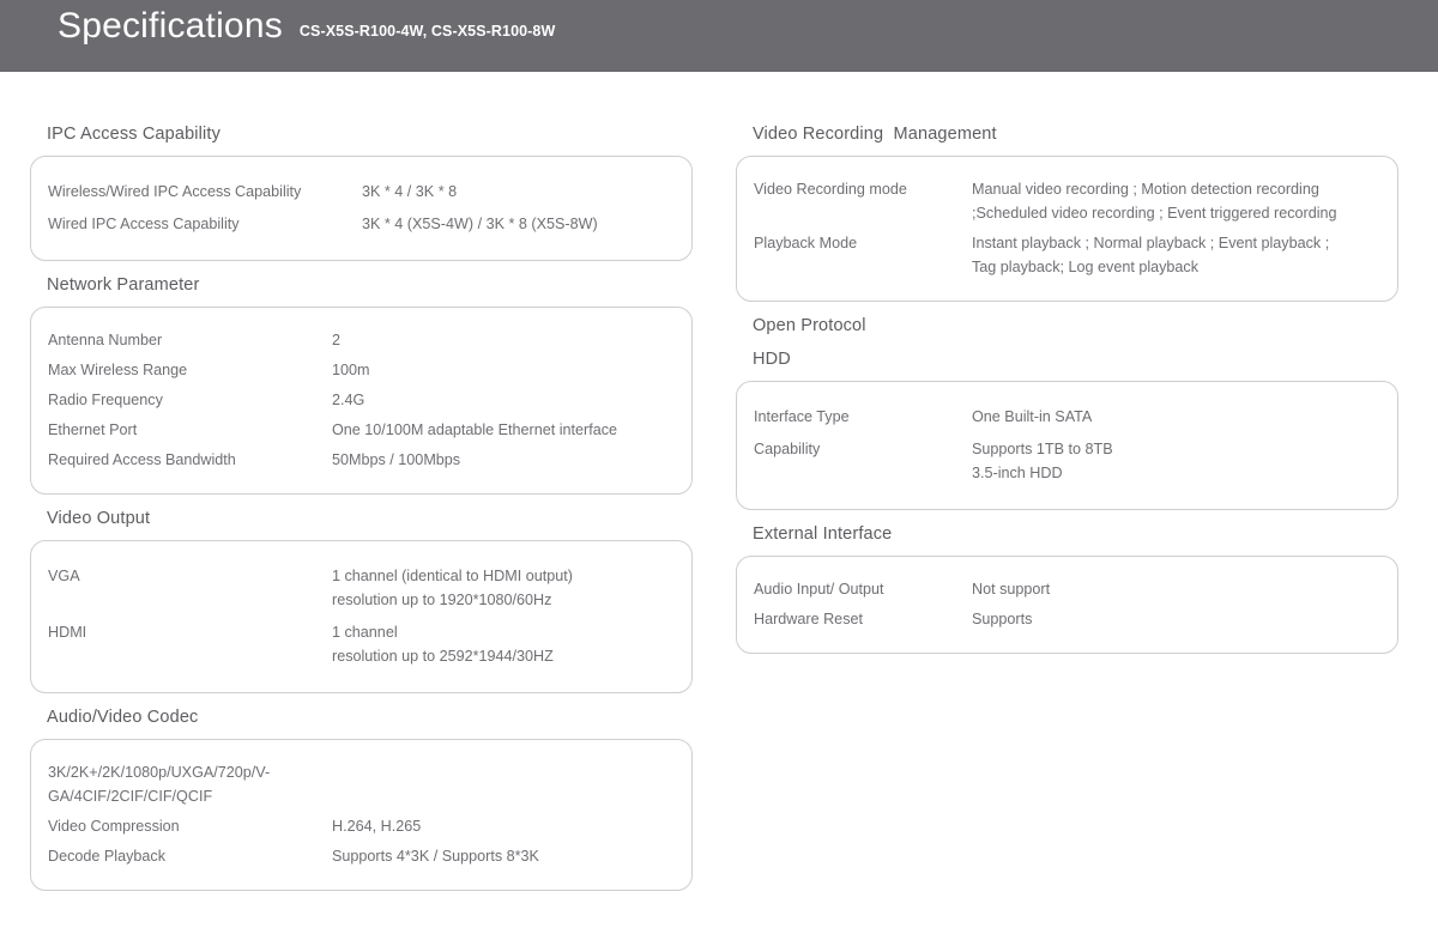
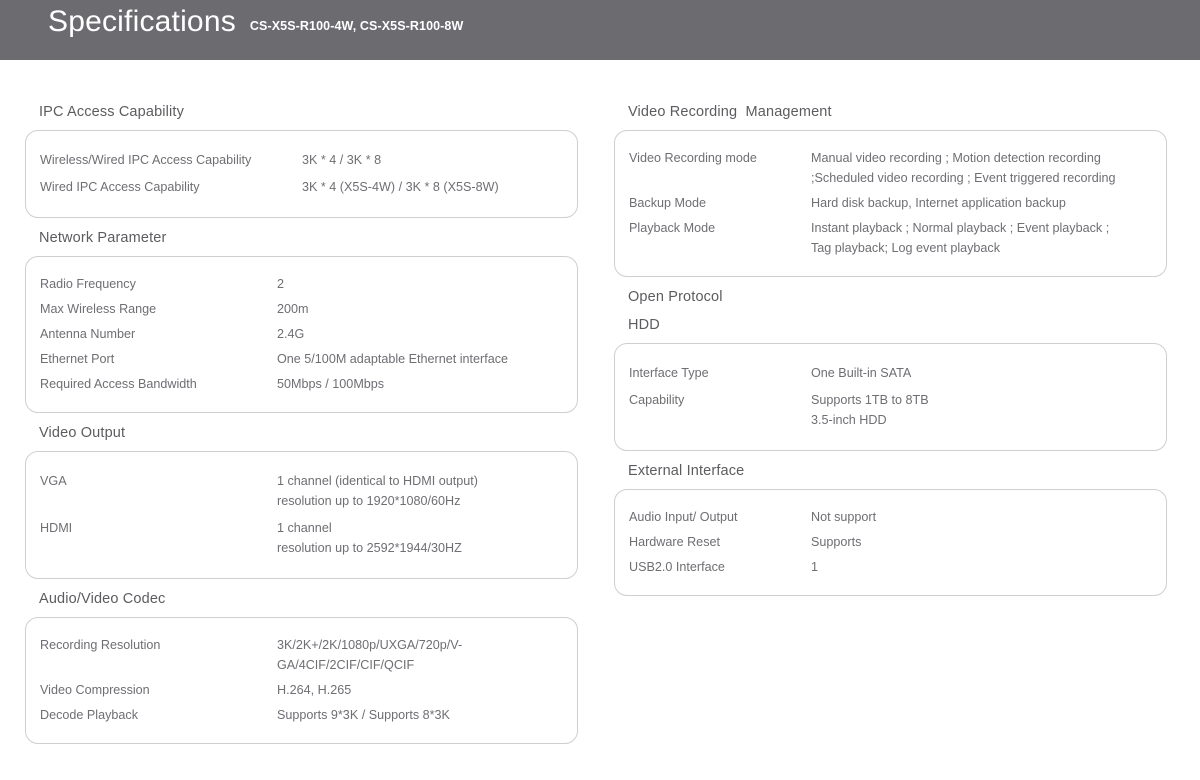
  Specifications
  CS-X5S-R100-4W, CS-X5S-R100-8W
  IPC Access Capability
  Wireless/Wired IPC Access Capability
  3K * 4 / 3K * 8
  Wired IPC Access Capability
  3K * 4 (X5S-4W) / 3K * 8 (X5S-8W)
  Network Parameter
- Antenna Number
+ Radio Frequency
  2
  Max Wireless Range
- 100m
+ 200m
- Radio Frequency
+ Antenna Number
  2.4G
  Ethernet Port
- One 10/100M adaptable Ethernet interface
+ One 5/100M adaptable Ethernet interface
  Required Access Bandwidth
  50Mbps / 100Mbps
  Video Output
  VGA
  1 channel (identical to HDMI output)
  resolution up to 1920*1080/60Hz
  HDMI
  1 channel
  resolution up to 2592*1944/30HZ
  Audio/Video Codec
+ Recording Resolution
  3K/2K+/2K/1080p/UXGA/720p/V-
  GA/4CIF/2CIF/CIF/QCIF
  Video Compression
  H.264, H.265
  Decode Playback
- Supports 4*3K / Supports 8*3K
+ Supports 9*3K / Supports 8*3K
  Video Recording Management
  Video Recording mode
  Manual video recording ; Motion detection recording
  ;Scheduled video recording ; Event triggered recording
+ Backup Mode
+ Hard disk backup, Internet application backup
  Playback Mode
  Instant playback ; Normal playback ; Event playback ;
  Tag playback; Log event playback
  Open Protocol
  HDD
  Interface Type
  One Built-in SATA
  Capability
  Supports 1TB to 8TB
  3.5-inch HDD
  External Interface
  Audio Input/ Output
  Not support
  Hardware Reset
  Supports
+ USB2.0 Interface
+ 1
